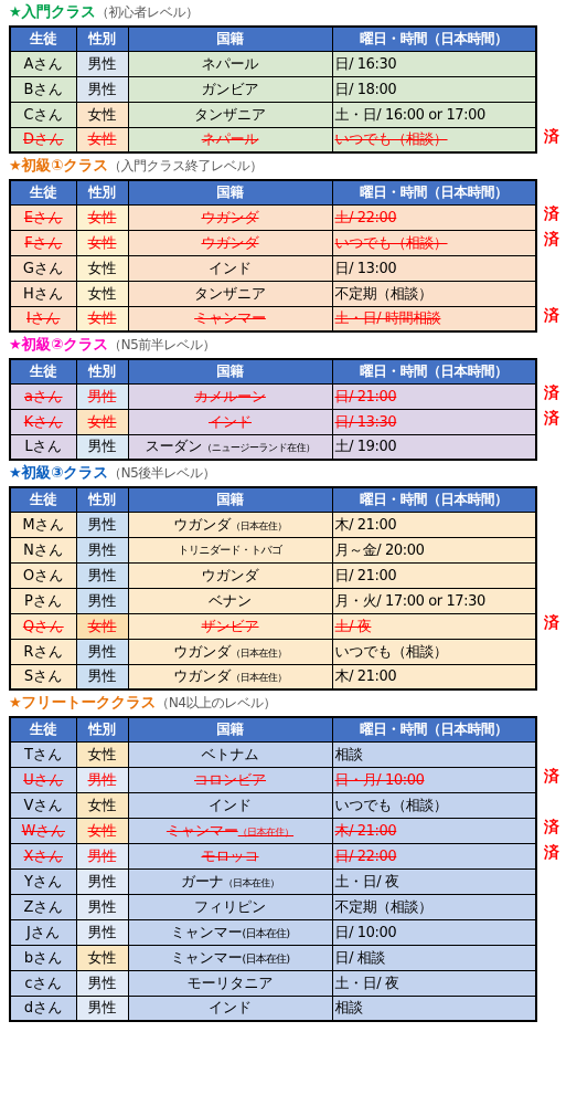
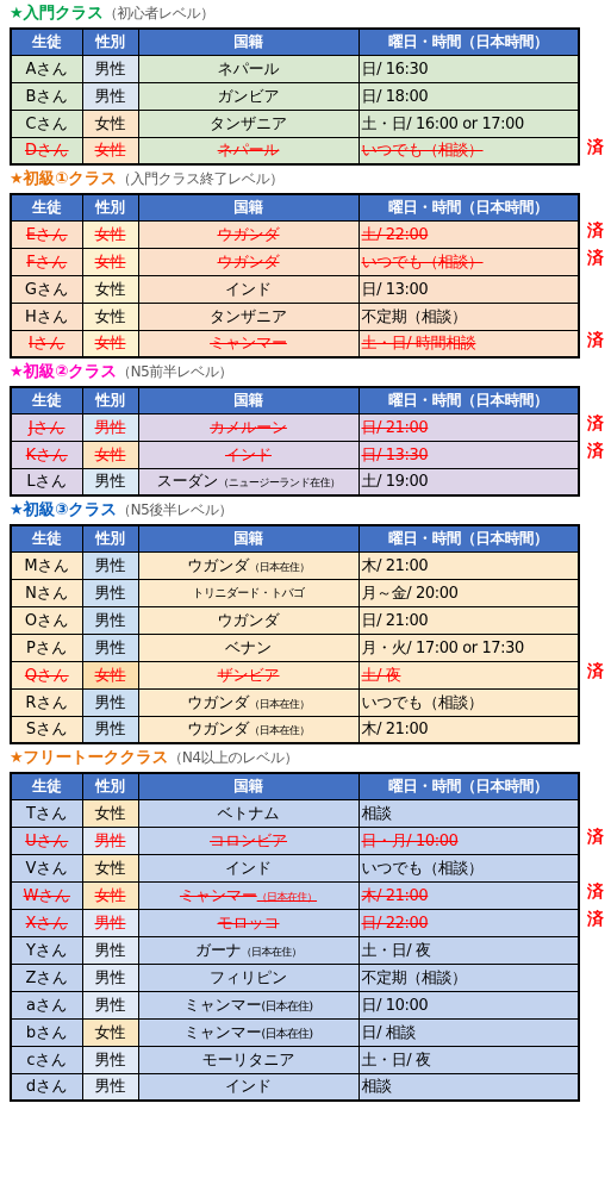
  ★入門クラス（初心者レベル）
  済
  生徒	性別	国籍	曜日・時間（日本時間）
  Aさん	男性	ネパール	日/ 16:30
  Bさん	男性	ガンビア	日/ 18:00
  Cさん	女性	タンザニア	土・日/ 16:00 or 17:00
  Dさん	女性	ネパール	いつでも（相談）
  ★初級①クラス（入門クラス終了レベル）
  済
  済
  済
  生徒	性別	国籍	曜日・時間（日本時間）
  Eさん	女性	ウガンダ	土/ 22:00
  Fさん	女性	ウガンダ	いつでも（相談）
  Gさん	女性	インド	日/ 13:00
  Hさん	女性	タンザニア	不定期（相談）
  Iさん	女性	ミャンマー	土・日/ 時間相談
  ★初級②クラス（N5前半レベル）
  済
  済
  生徒	性別	国籍	曜日・時間（日本時間）
- aさん	男性	カメルーン	日/ 21:00
+ Jさん	男性	カメルーン	日/ 21:00
  Kさん	女性	インド	日/ 13:30
  Lさん	男性	スーダン（ニュージーランド在住）	土/ 19:00
  ★初級③クラス（N5後半レベル）
  済
  生徒	性別	国籍	曜日・時間（日本時間）
  Mさん	男性	ウガンダ（日本在住）	木/ 21:00
  Nさん	男性	トリニダード・トバゴ	月～金/ 20:00
  Oさん	男性	ウガンダ	日/ 21:00
  Pさん	男性	ベナン	月・火/ 17:00 or 17:30
  Qさん	女性	ザンビア	土/ 夜
  Rさん	男性	ウガンダ（日本在住）	いつでも（相談）
  Sさん	男性	ウガンダ（日本在住）	木/ 21:00
  ★フリートーククラス（N4以上のレベル）
  済
  済
  済
  生徒	性別	国籍	曜日・時間（日本時間）
  Tさん	女性	ベトナム	相談
  Uさん	男性	コロンビア	日・月/ 10:00
  Vさん	女性	インド	いつでも（相談）
  Wさん	女性	ミャンマー（日本在住）	木/ 21:00
  Xさん	男性	モロッコ	日/ 22:00
  Yさん	男性	ガーナ（日本在住）	土・日/ 夜
  Zさん	男性	フィリピン	不定期（相談）
- Jさん	男性	ミャンマー(日本在住)	日/ 10:00
+ aさん	男性	ミャンマー(日本在住)	日/ 10:00
  bさん	女性	ミャンマー(日本在住)	日/ 相談
  cさん	男性	モーリタニア	土・日/ 夜
  dさん	男性	インド	相談
